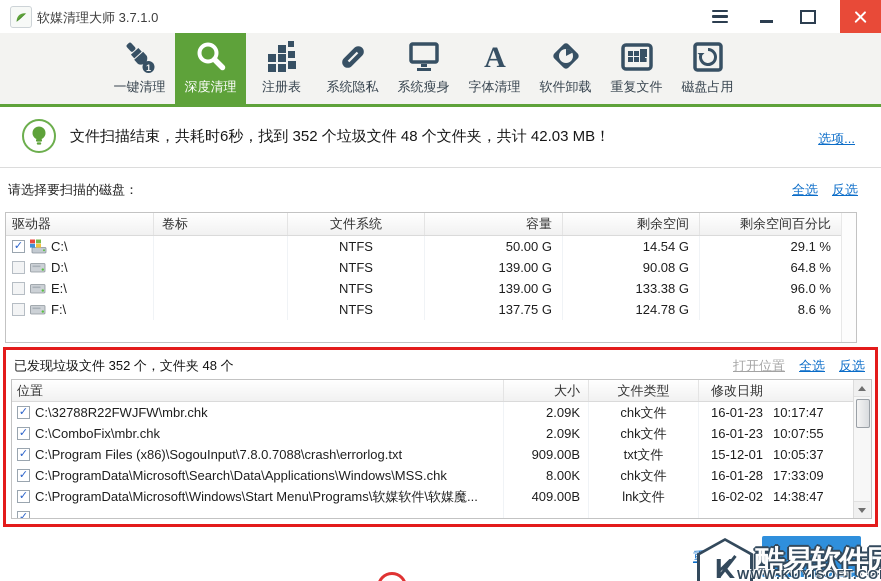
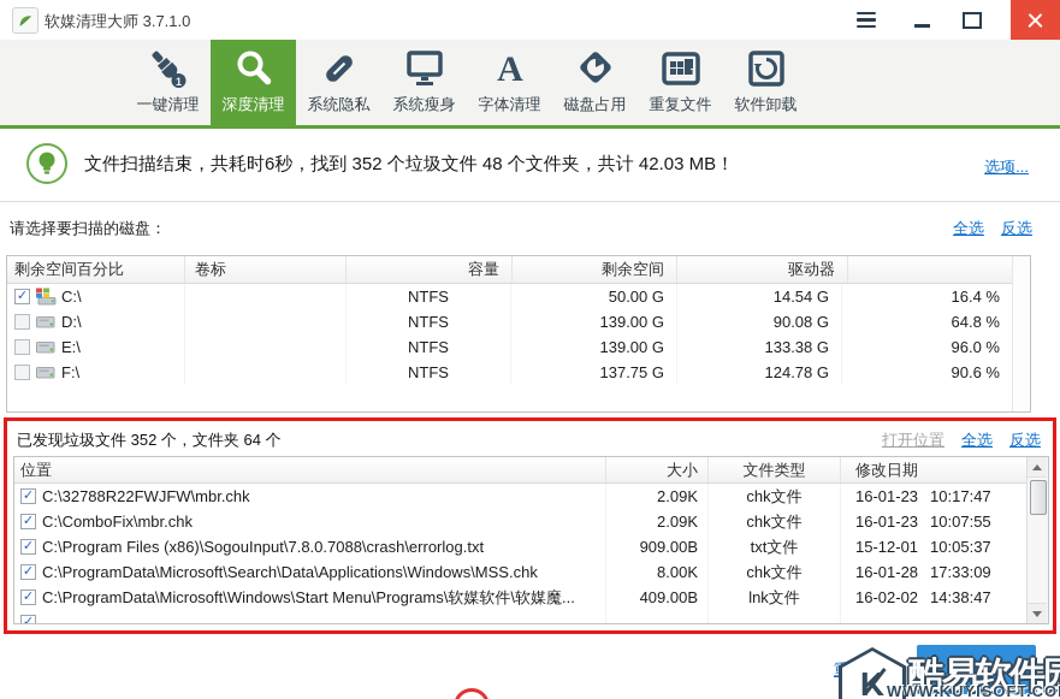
  软媒清理大师 3.7.1.0
  1
  一键清理
  深度清理
- 注册表
  系统隐私
  系统瘦身
  A
  字体清理
- 软件卸载
+ 磁盘占用
  重复文件
- 磁盘占用
+ 软件卸载
  文件扫描结束，共耗时6秒，找到 352 个垃圾文件 48 个文件夹，共计 42.03 MB！
  选项...
  请选择要扫描的磁盘：
  全选
  反选
- 驱动器
+ 剩余空间百分比
  卷标
- 文件系统
  容量
  剩余空间
- 剩余空间百分比
+ 驱动器
  ✓
  C:\
  NTFS
  50.00 G
  14.54 G
- 29.1 %
+ 16.4 %
  D:\
  NTFS
  139.00 G
  90.08 G
  64.8 %
  E:\
  NTFS
  139.00 G
  133.38 G
  96.0 %
  F:\
  NTFS
  137.75 G
  124.78 G
- 8.6 %
+ 90.6 %
- 已发现垃圾文件 352 个，文件夹 48 个
+ 已发现垃圾文件 352 个，文件夹 64 个
  打开位置
  全选
  反选
  位置
  大小
  文件类型
  修改日期
  ✓
  C:\32788R22FWJFW\mbr.chk
  2.09K
  chk文件
  16-01-23
  10:17:47
  ✓
  C:\ComboFix\mbr.chk
  2.09K
  chk文件
  16-01-23
  10:07:55
  ✓
  C:\Program Files (x86)\SogouInput\7.8.0.7088\crash\errorlog.txt
  909.00B
  txt文件
  15-12-01
  10:05:37
  ✓
  C:\ProgramData\Microsoft\Search\Data\Applications\Windows\MSS.chk
  8.00K
  chk文件
  16-01-28
  17:33:09
  ✓
  C:\ProgramData\Microsoft\Windows\Start Menu\Programs\软媒软件\软媒魔...
  409.00B
  lnk文件
  16-02-02
  14:38:47
  ✓
  酷易软件
  WWW.KUYISOFT.CO
